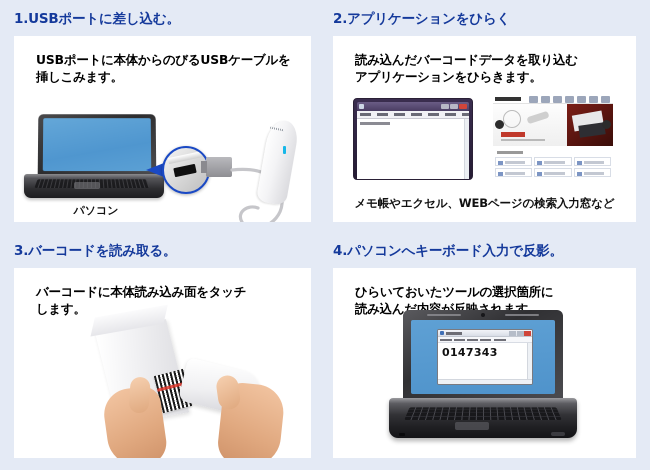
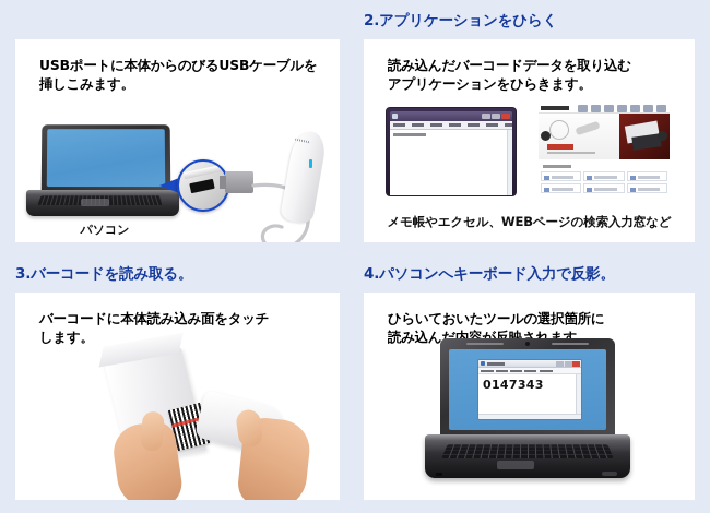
- 1.USBポートに差し込む。
  USBポートに本体からのびるUSBケーブルを
  挿しこみます。
  パソコン
  2.アプリケーションをひらく
  読み込んだバーコードデータを取り込む
  アプリケーションをひらきます。
  メモ帳やエクセル、WEBページの検索入力窓など
  3.バーコードを読み取る。
  バーコードに本体読み込み面をタッチ
  します。
  4.パソコンへキーボード入力で反影。
  ひらいておいたツールの選択箇所に
  0147343
